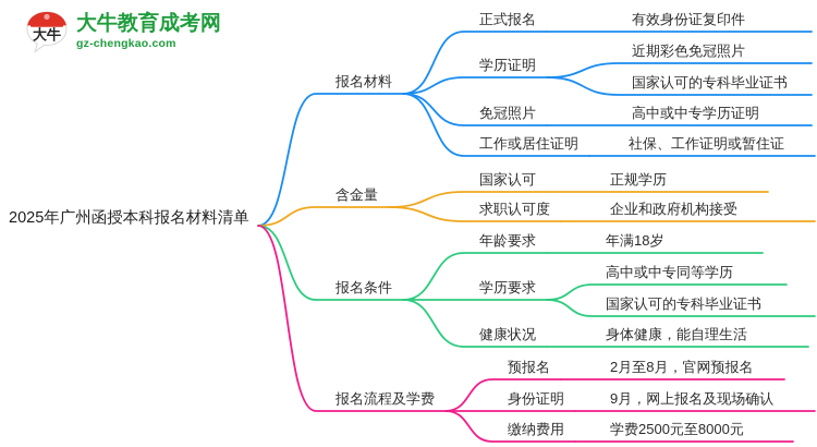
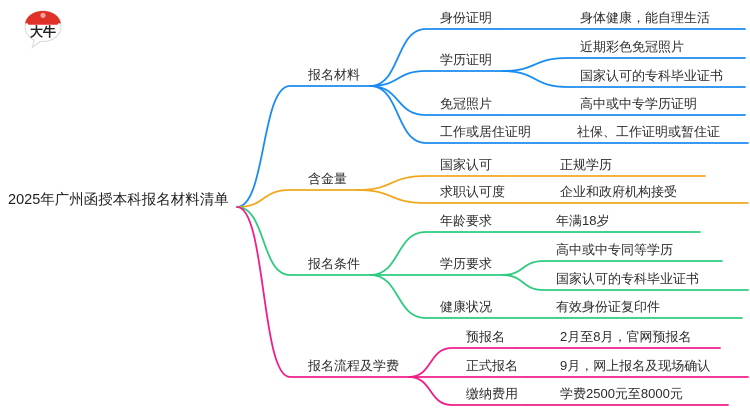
  大牛
- 大牛教育成考网
- gz-chengkao.com
  2025年广州函授本科报名材料清单
  报名材料
- 正式报名
+ 身份证明
- 有效身份证复印件
+ 身体健康，能自理生活
  学历证明
  近期彩色免冠照片
  国家认可的专科毕业证书
  免冠照片
  高中或中专学历证明
  工作或居住证明
  社保、工作证明或暂住证
  含金量
  国家认可
  正规学历
  求职认可度
  企业和政府机构接受
  报名条件
  年龄要求
  年满18岁
  学历要求
  高中或中专同等学历
  国家认可的专科毕业证书
  健康状况
- 身体健康，能自理生活
+ 有效身份证复印件
  报名流程及学费
  预报名
  2月至8月，官网预报名
- 身份证明
+ 正式报名
  9月，网上报名及现场确认
  缴纳费用
  学费2500元至8000元
